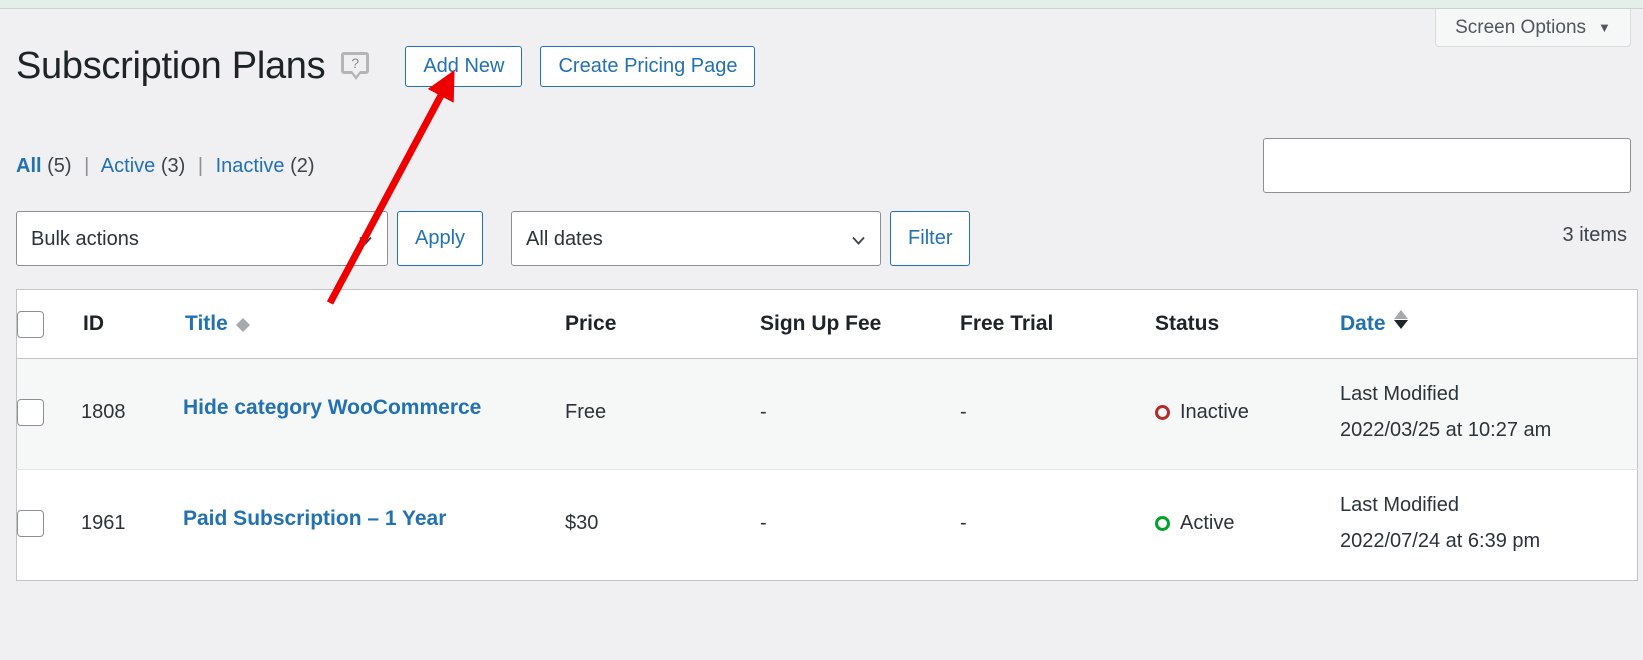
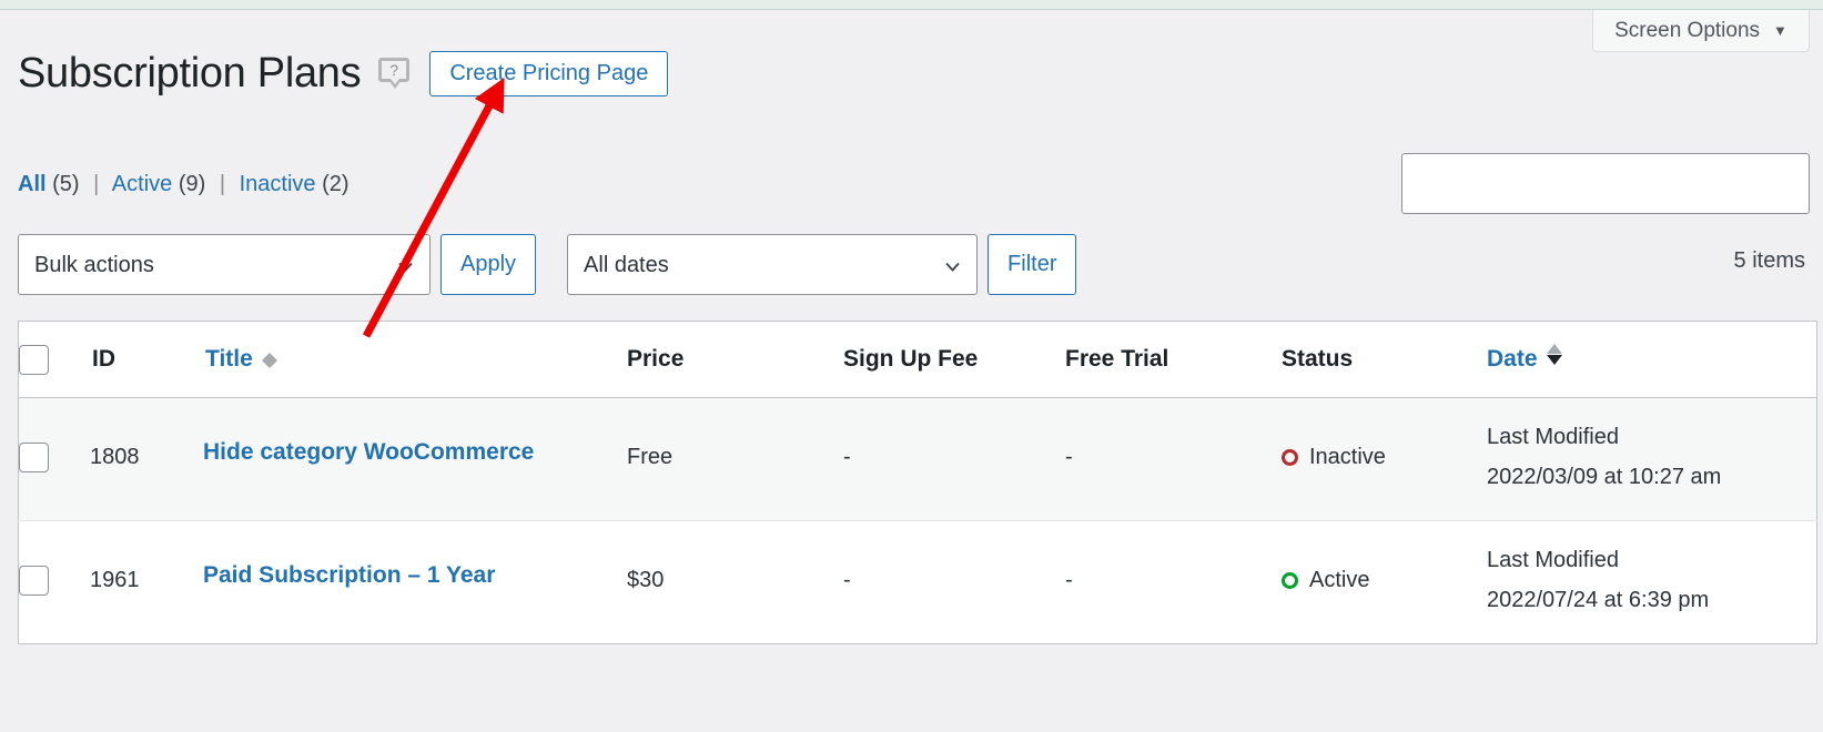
  Screen Options
  ▼
  Subscription Plans
  ?
- Add New
  Create Pricing Page
- All (5) | Active (3) | Inactive (2)
+ All (5) | Active (9) | Inactive (2)
  Bulk actions
  Apply
  All dates
  Filter
- 3 items
+ 5 items
  	ID	Title	Price	Sign Up Fee	Free Trial	Status	Date
- 	1808	Hide category WooCommerce	Free	-	-	Inactive	Last Modified 2022/03/25 at 10:27 am
+ 	1808	Hide category WooCommerce	Free	-	-	Inactive	Last Modified 2022/03/09 at 10:27 am
  	1961	Paid Subscription – 1 Year	$30	-	-	Active	Last Modified 2022/07/24 at 6:39 pm
